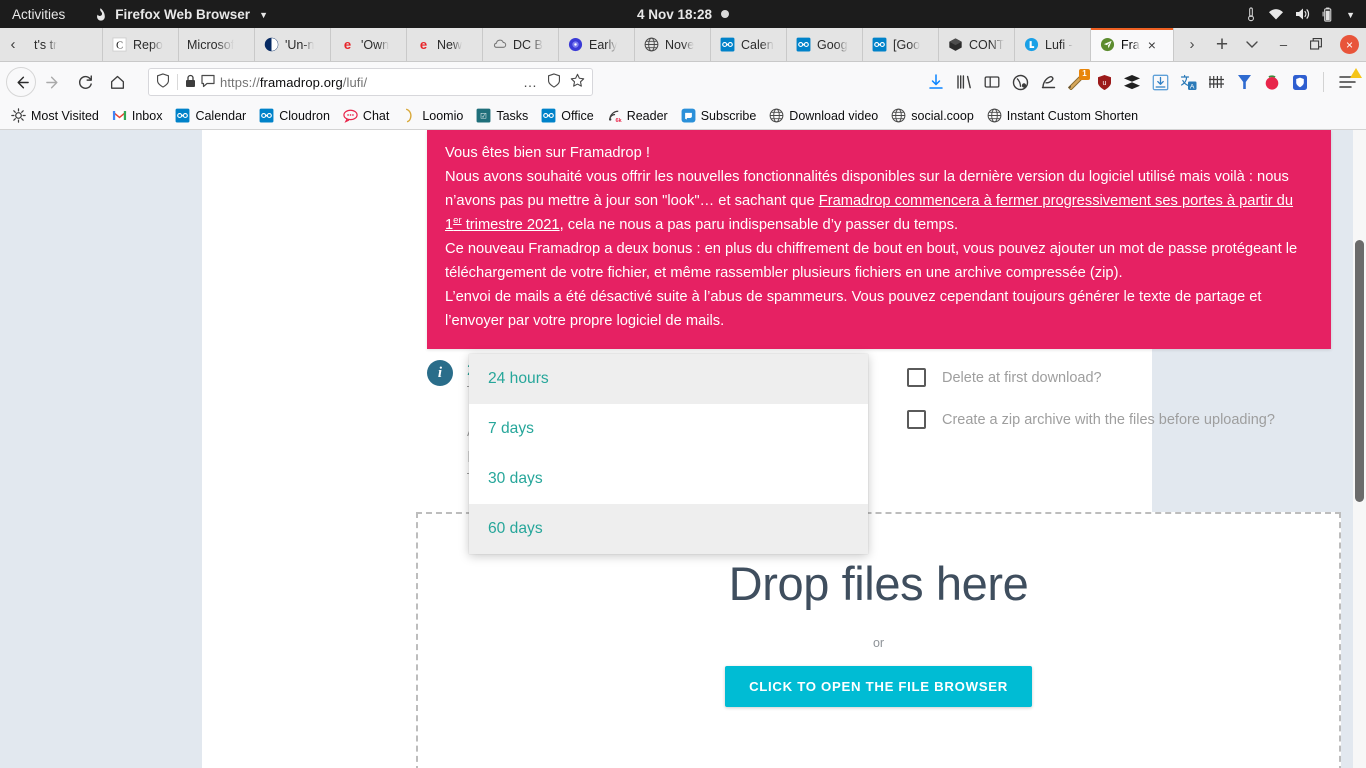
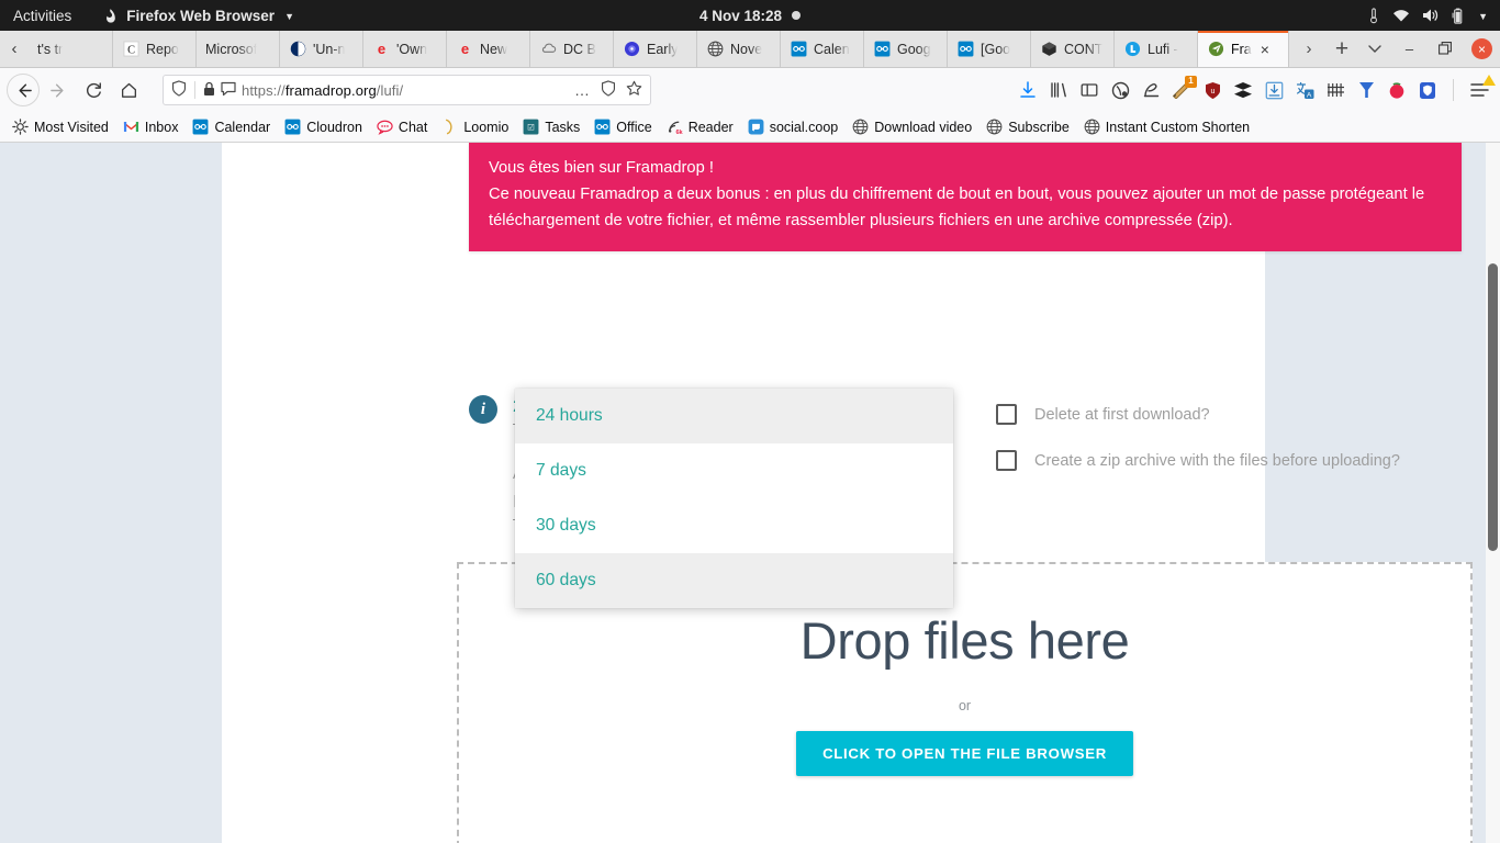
  Activities
  Firefox Web Browser
  ▼
  4 Nov 18:28
  ▼
  ‹
  t's tr
  C
  Repo
  Microsof
  'Un-n
  e
  'Own
  e
  New
  DC B
  Early
  Nove
  Calen
  Goog
  [Goo
  CONT
  Lufi -
  Fra
  ×
  ›
  +
  –
  ×
  https://framadrop.org/lufi/
  …
  1
  Most Visited
  Inbox
  Calendar
  Cloudron
  Chat
  Loomio
  ☑
  Tasks
  Office
  Reader
- Subscribe
+ social.coop
  Download video
- social.coop
+ Subscribe
  Instant Custom Shorten
  Vous êtes bien sur Framadrop !
- Nous avons souhaité vous offrir les nouvelles fonctionnalités disponibles sur la dernière version du logiciel utilisé mais voilà : nous n’avons pas pu mettre à jour son "look"… et sachant que Framadrop commencera à fermer progressivement ses portes à partir du 1er trimestre 2021, cela ne nous a pas paru indispensable d’y passer du temps.
  Ce nouveau Framadrop a deux bonus : en plus du chiffrement de bout en bout, vous pouvez ajouter un mot de passe protégeant le téléchargement de votre fichier, et même rassembler plusieurs fichiers en une archive compressée (zip).
- L’envoi de mails a été désactivé suite à l’abus de spammeurs. Vous pouvez cependant toujours générer le texte de partage et l’envoyer par votre propre logiciel de mails.
  i
  Delete at first download?
  Create a zip archive with the files before uploading?
  Drop files here
  or
  CLICK TO OPEN THE FILE BROWSER
  24 hours
  7 days
  30 days
  60 days
